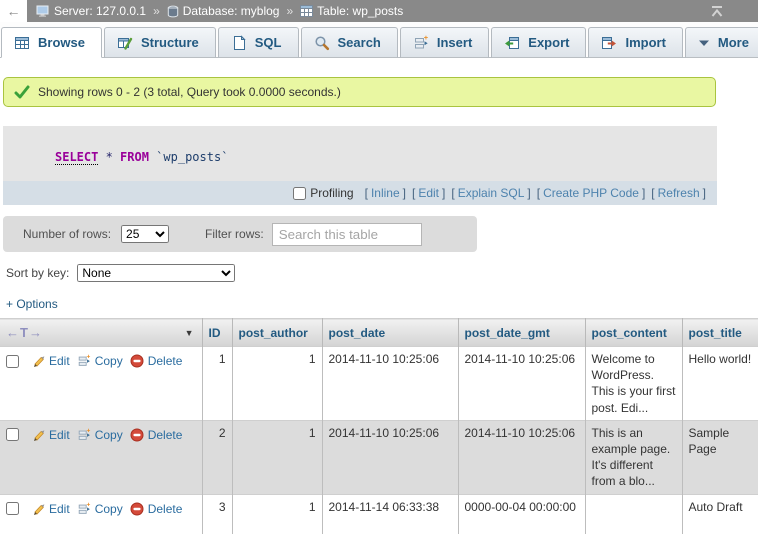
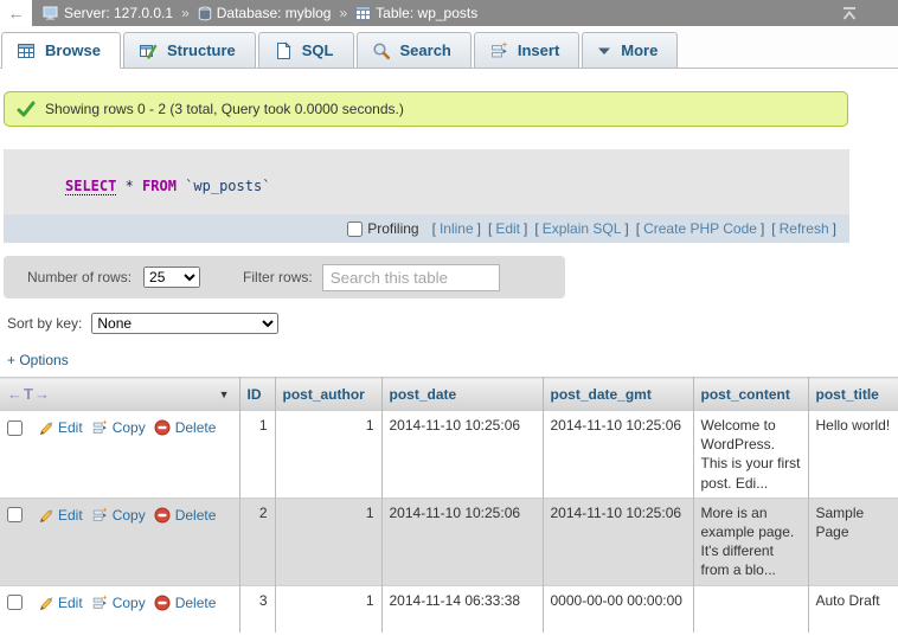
  ←
  Server: 127.0.0.1
  »
  Database: myblog
  »
  Table: wp_posts
  Browse
  Structure
  SQL
  Search
  +
  Insert
- Export
- Import
  More
  Showing rows 0 - 2 (3 total, Query took 0.0000 seconds.)
  SELECT * FROM `wp_posts`
  Profiling
  [
  Inline
  ]
  [
  Edit
  ]
  [
  Explain SQL
  ]
  [
  Create PHP Code
  ]
  [
  Refresh
  ]
  Number of rows:
  25
  Filter rows:
  Search this table
  Sort by key:
  None
  + Options
  ←T→ ▼	ID	post_author	post_date	post_date_gmt	post_content	post_title
  Edit Copy Delete	1	1	2014-11-10 10:25:06	2014-11-10 10:25:06	Welcome to WordPress. This is your first post. Edi...	Hello world!
- Edit Copy Delete	2	1	2014-11-10 10:25:06	2014-11-10 10:25:06	This is an example page. It's different from a blo...	Sample Page
+ Edit Copy Delete	2	1	2014-11-10 10:25:06	2014-11-10 10:25:06	More is an example page. It's different from a blo...	Sample Page
- Edit Copy Delete	3	1	2014-11-14 06:33:38	0000-00-04 00:00:00		Auto Draft
+ Edit Copy Delete	3	1	2014-11-14 06:33:38	0000-00-00 00:00:00		Auto Draft
